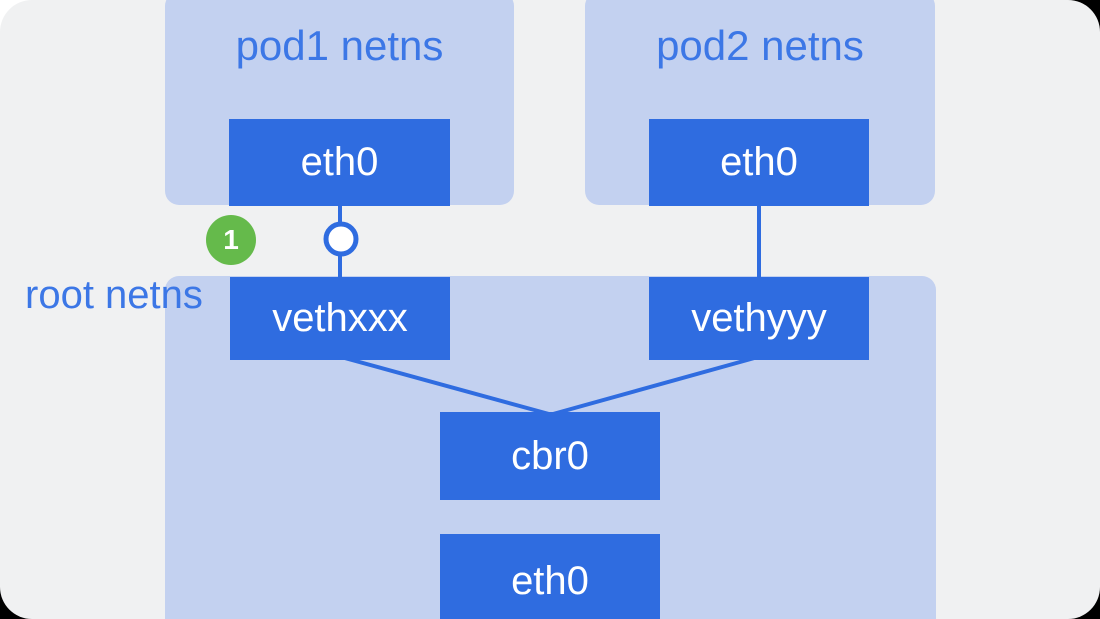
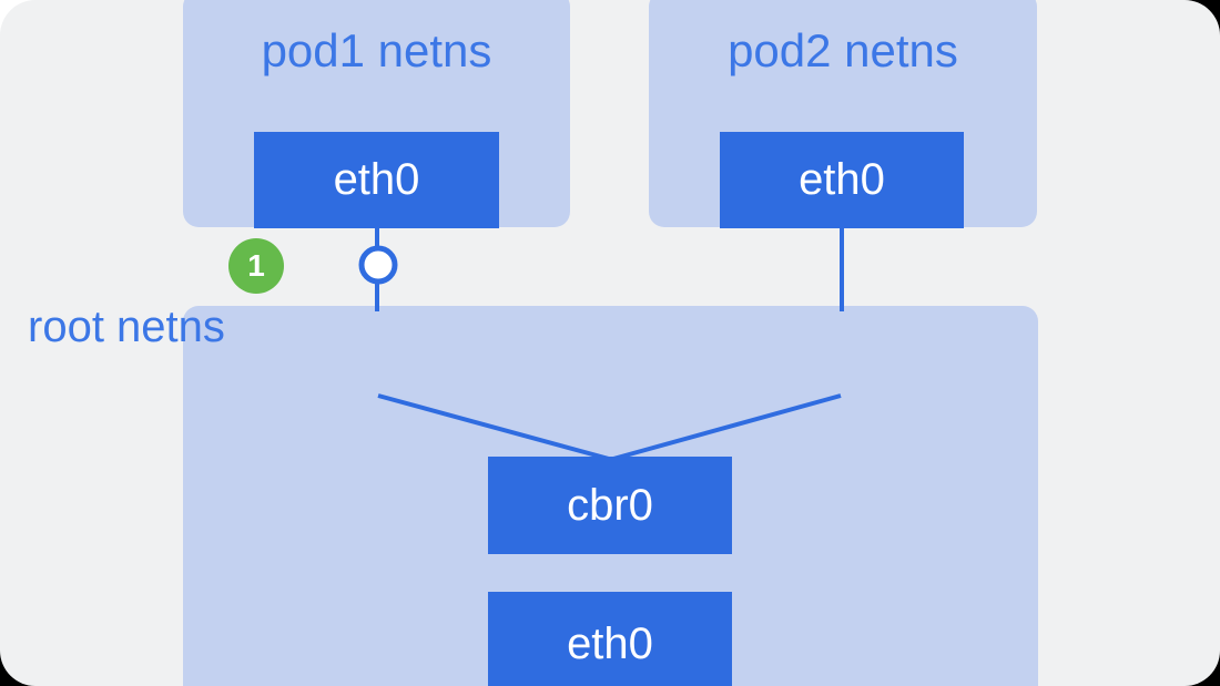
  pod1 netns
  pod2 netns
  root netns
  eth0
  eth0
- vethxxx
- vethyyy
  cbr0
  eth0
  1
